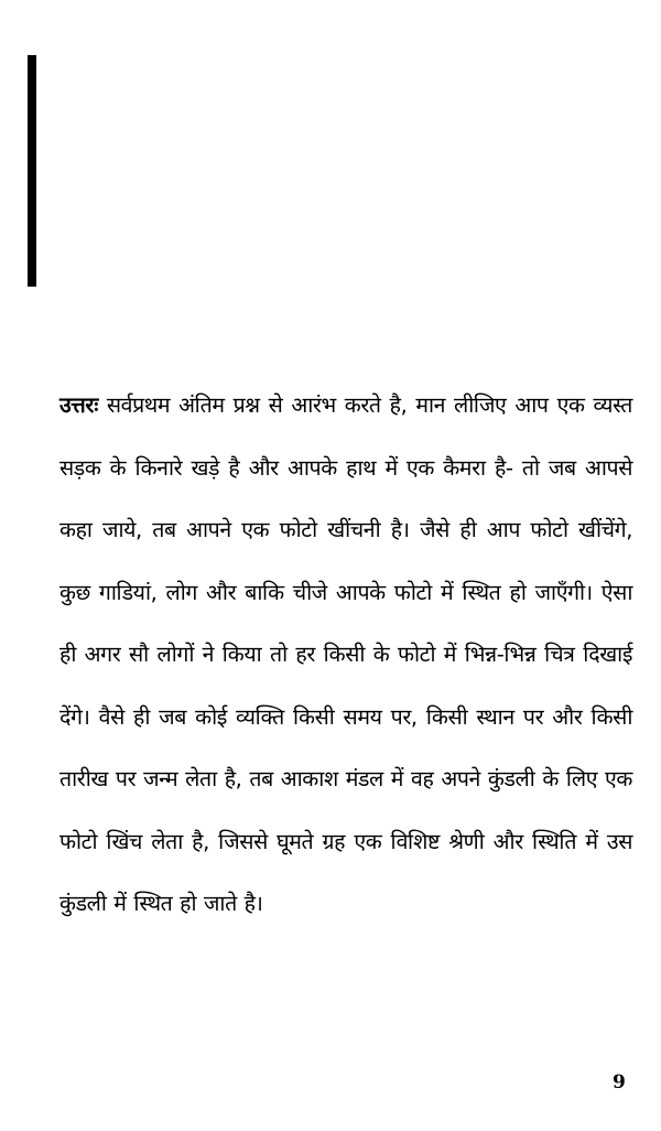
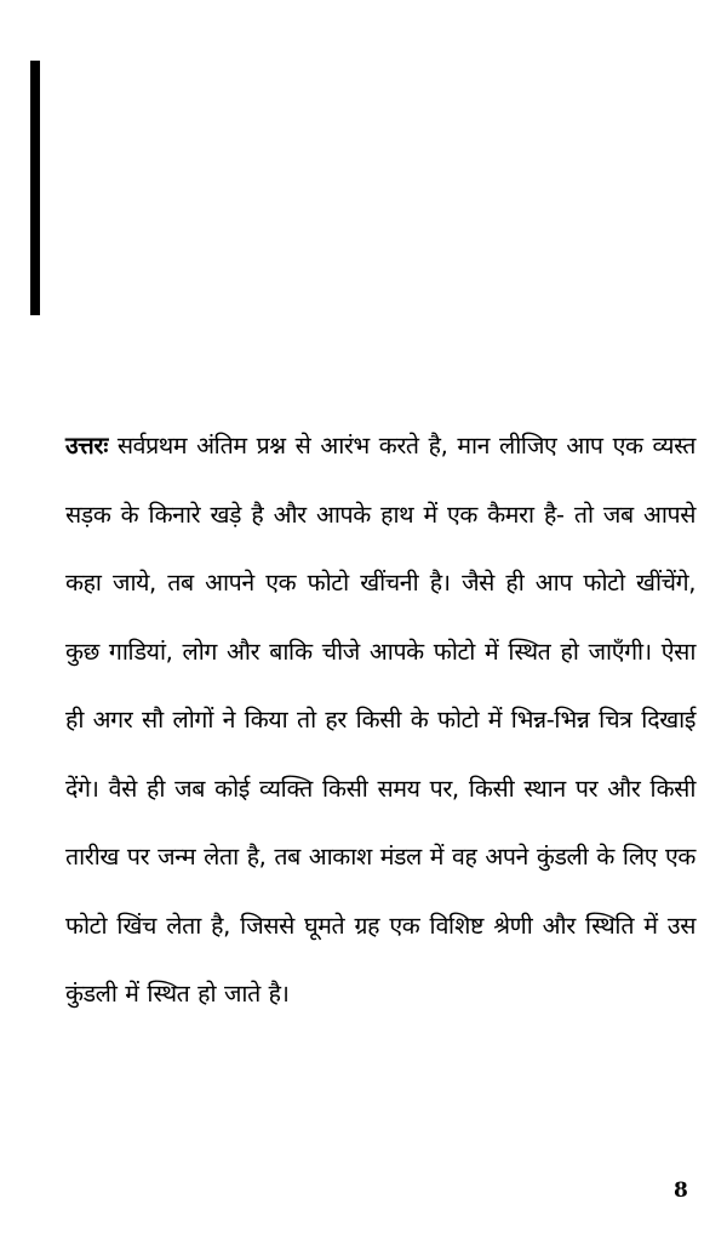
  उत्तरः सर्वप्रथम अंतिम प्रश्न से आरंभ करते है, मान लीजिए आप एक व्यस्त सड़क के किनारे खड़े है और आपके हाथ में एक कैमरा है- तो जब आपसे कहा जाये, तब आपने एक फोटो खींचनी है। जैसे ही आप फोटो खींचेंगे, कुछ गाडियां, लोग और बाकि चीजे आपके फोटो में स्थित हो जाएँगी। ऐसा ही अगर सौ लोगों ने किया तो हर किसी के फोटो में भिन्न-भिन्न चित्र दिखाई देंगे। वैसे ही जब कोई व्यक्ति किसी समय पर, किसी स्थान पर और किसी तारीख पर जन्म लेता है, तब आकाश मंडल में वह अपने कुंडली के लिए एक फोटो खिंच लेता है, जिससे घूमते ग्रह एक विशिष्ट श्रेणी और स्थिति में उस कुंडली में स्थित हो जाते है।
- 9
+ 8
